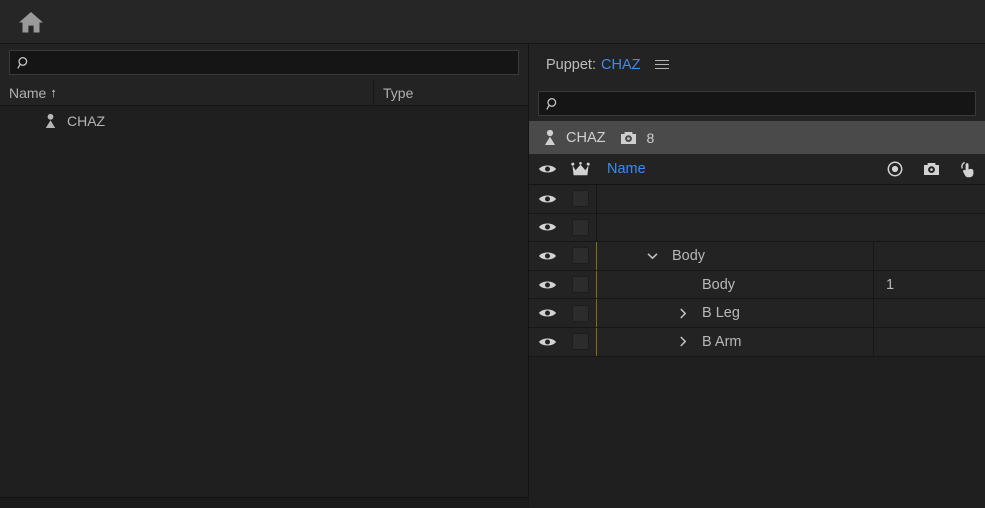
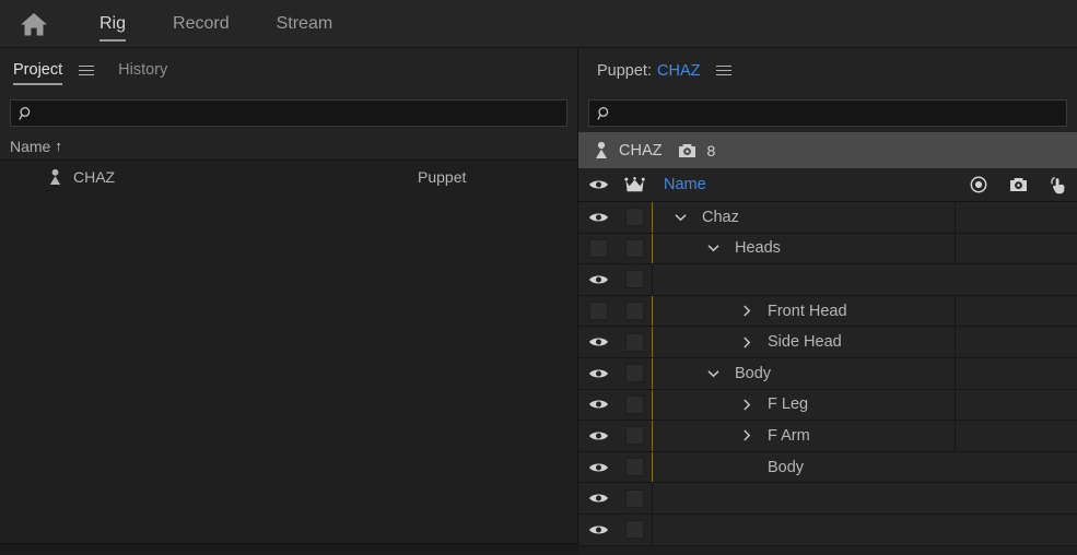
+ Rig
+ Record
+ Stream
+ Project
+ History
  Name
  ↑
- Type
  CHAZ
+ Puppet
  Puppet:
  CHAZ
  CHAZ
  8
  Name
+ Chaz
+ Heads
+ Front Head
+ Side Head
  Body
+ F Leg
+ F Arm
  Body
- 1
- B Leg
- B Arm
